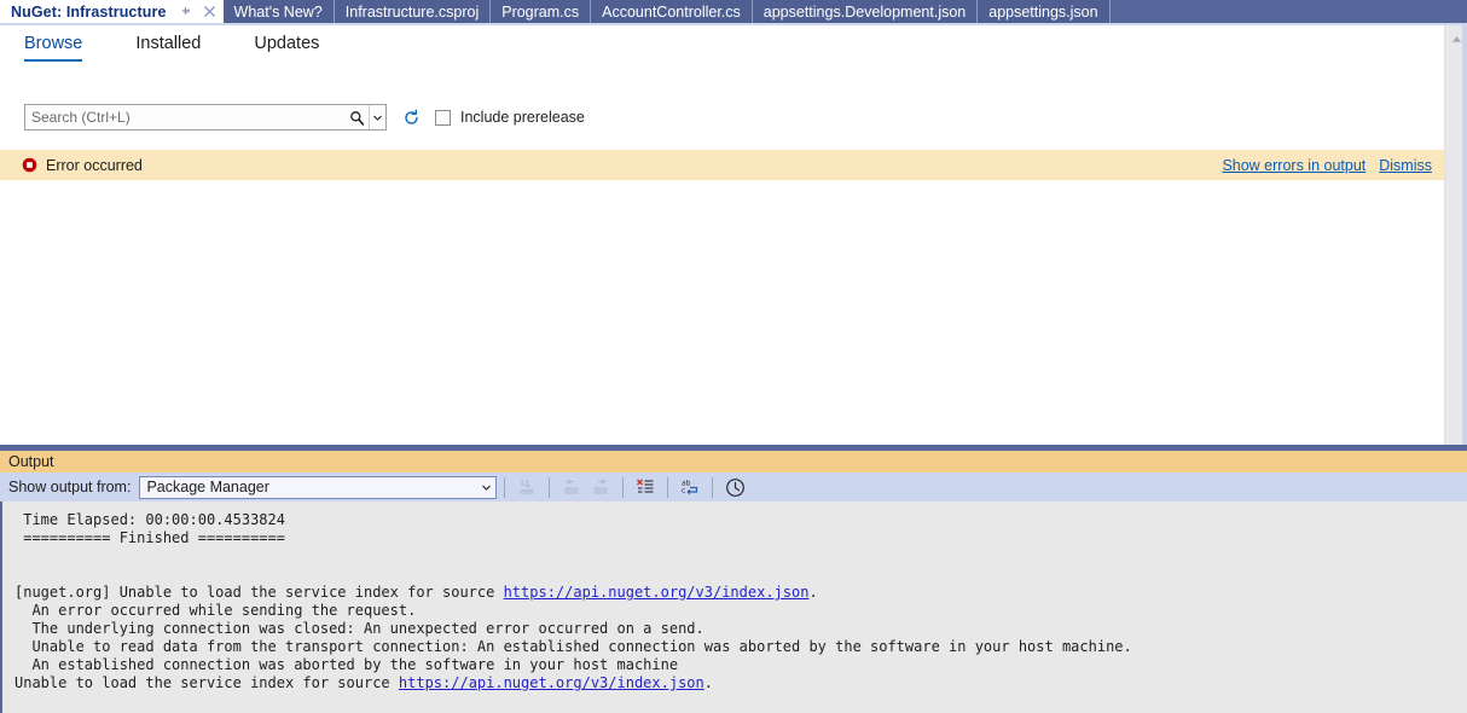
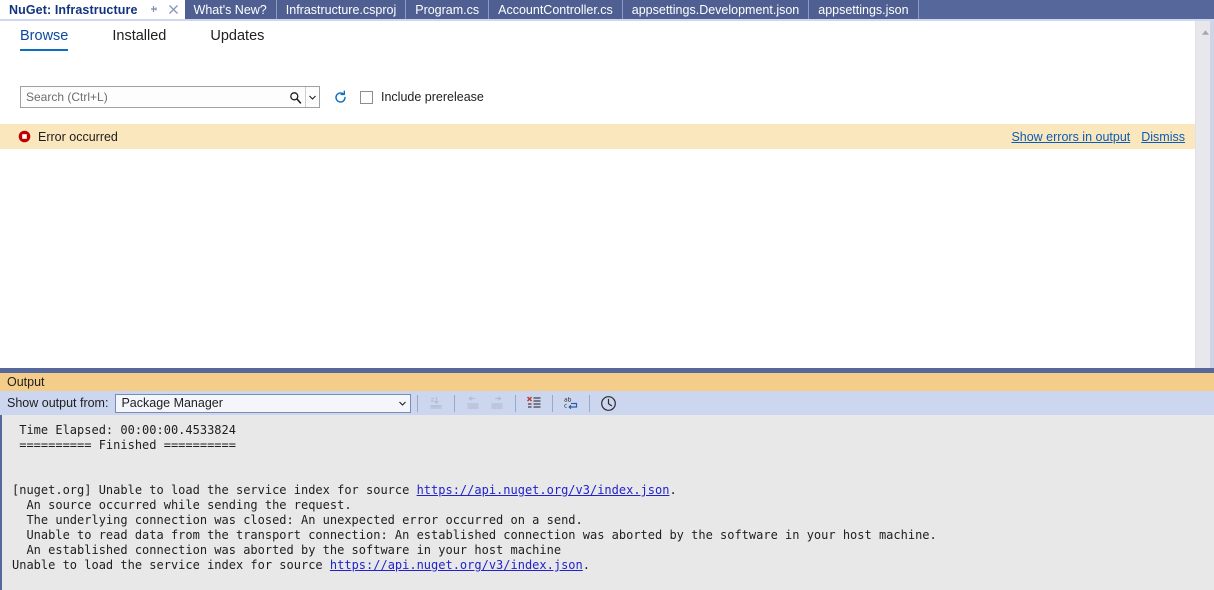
  NuGet: Infrastructure
  What's New?
  Infrastructure.csproj
  Program.cs
  AccountController.cs
  appsettings.Development.json
  appsettings.json
  Browse
  Installed
  Updates
  Search (Ctrl+L)
  Include prerelease
  Error occurred
  Show errors in output
  Dismiss
  Output
  Show output from:
  Package Manager
  Time Elapsed: 00:00:00.4533824
  ========== Finished ==========
  [nuget.org] Unable to load the service index for source https://api.nuget.org/v3/index.json.
- An error occurred while sending the request.
+ An source occurred while sending the request.
  The underlying connection was closed: An unexpected error occurred on a send.
  Unable to read data from the transport connection: An established connection was aborted by the software in your host machine.
  An established connection was aborted by the software in your host machine
  Unable to load the service index for source https://api.nuget.org/v3/index.json.
